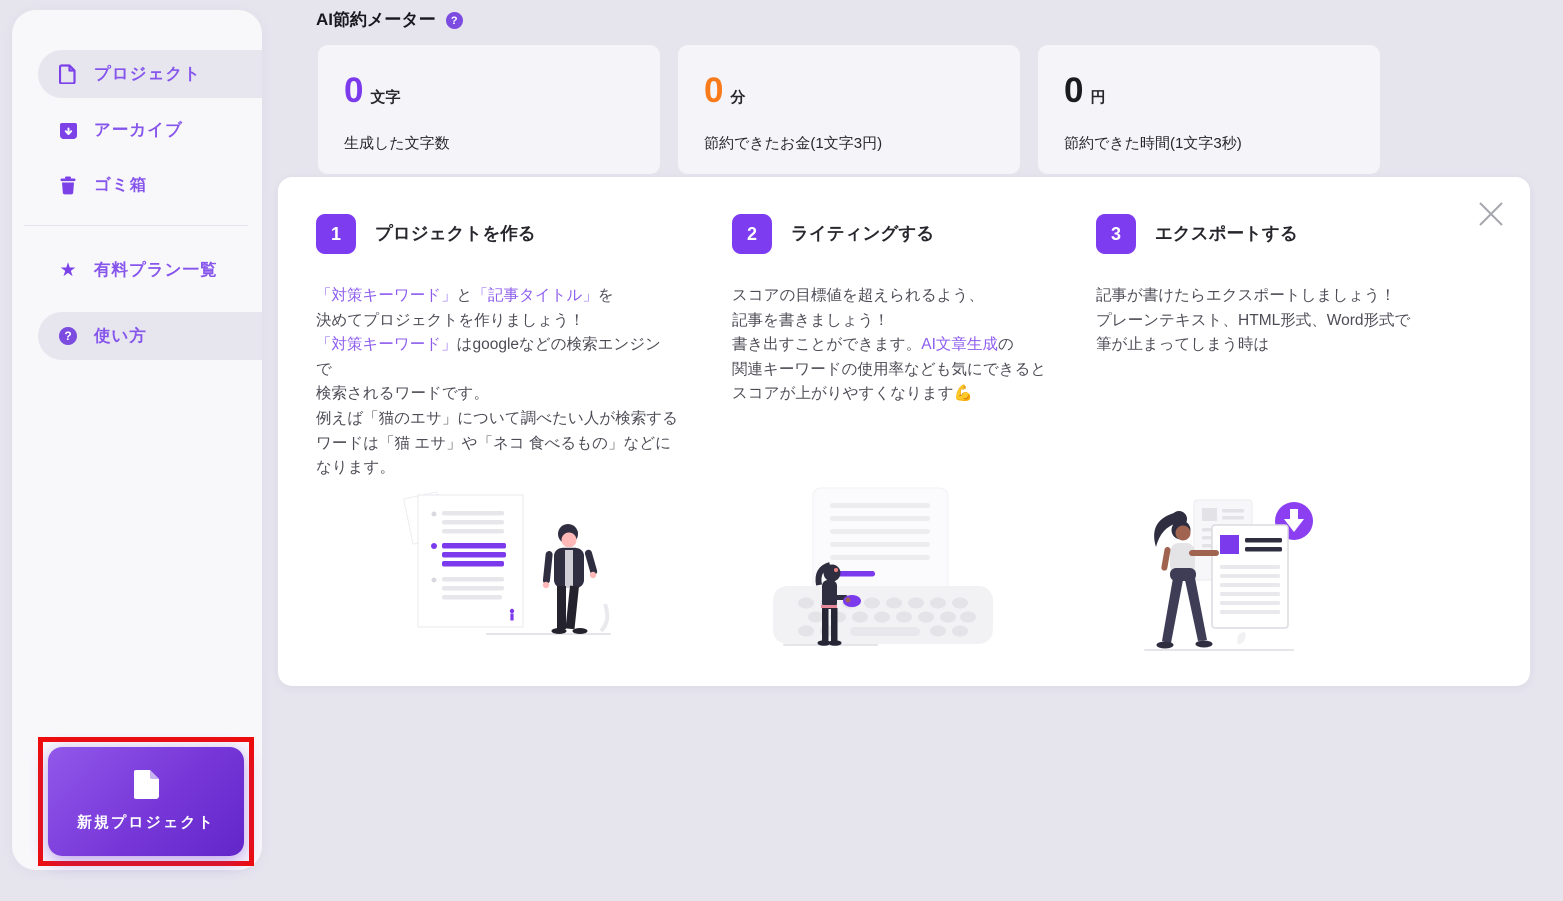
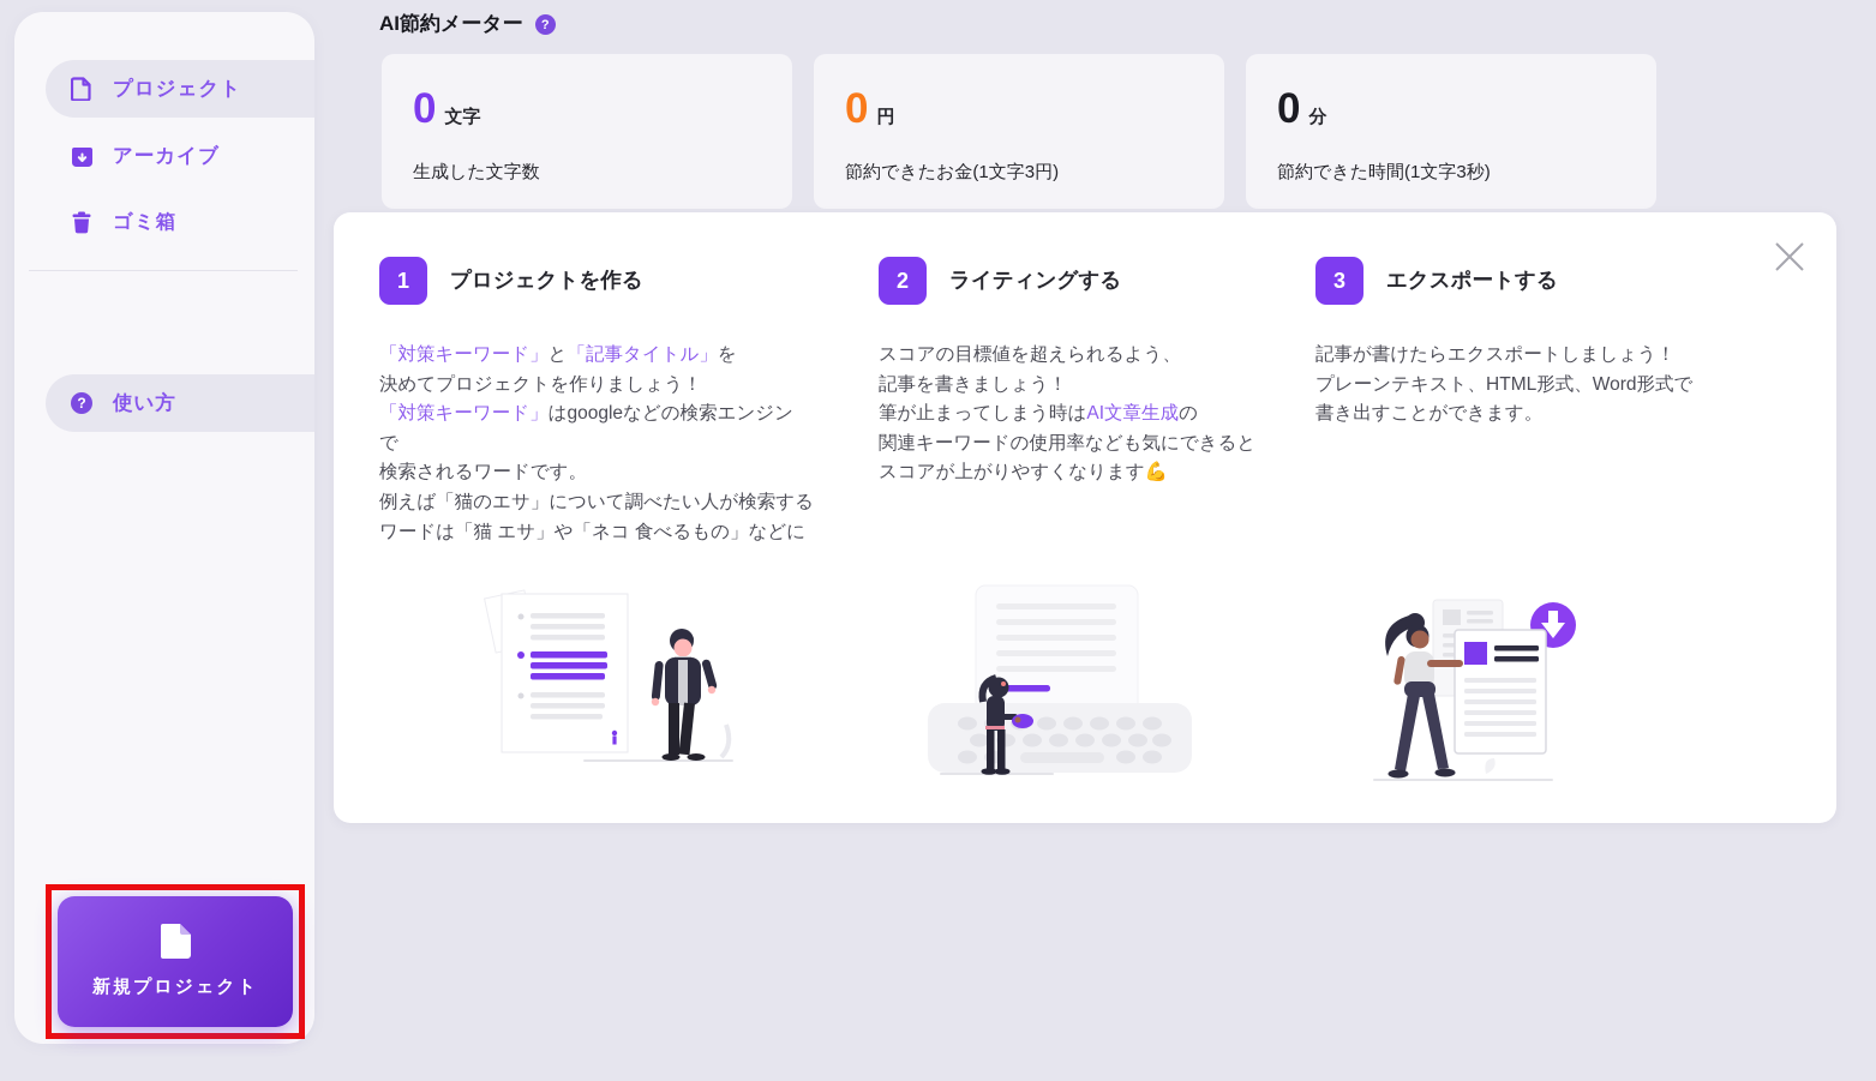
  プロジェクト
  アーカイブ
  ゴミ箱
- ★
- 有料プラン一覧
  ?
  使い方
  新規プロジェクト
  AI節約メーター
  ?
  0
  文字
  生成した文字数
  0
- 分
+ 円
  節約できたお金(1文字3円)
  0
- 円
+ 分
  節約できた時間(1文字3秒)
  1
  プロジェクトを作る
  「対策キーワード」と「記事タイトル」を
  決めてプロジェクトを作りましょう！
  「対策キーワード」はgoogleなどの検索エンジン
  で
  検索されるワードです。
  例えば「猫のエサ」について調べたい人が検索する
  ワードは「猫 エサ」や「ネコ 食べるもの」などに
- なります。
  2
  ライティングする
  スコアの目標値を超えられるよう、
  記事を書きましょう！
- 書き出すことができます。AI文章生成の
+ 筆が止まってしまう時はAI文章生成の
  関連キーワードの使用率なども気にできると
  スコアが上がりやすくなります💪
  3
  エクスポートする
  記事が書けたらエクスポートしましょう！
  プレーンテキスト、HTML形式、Word形式で
- 筆が止まってしまう時は
+ 書き出すことができます。
